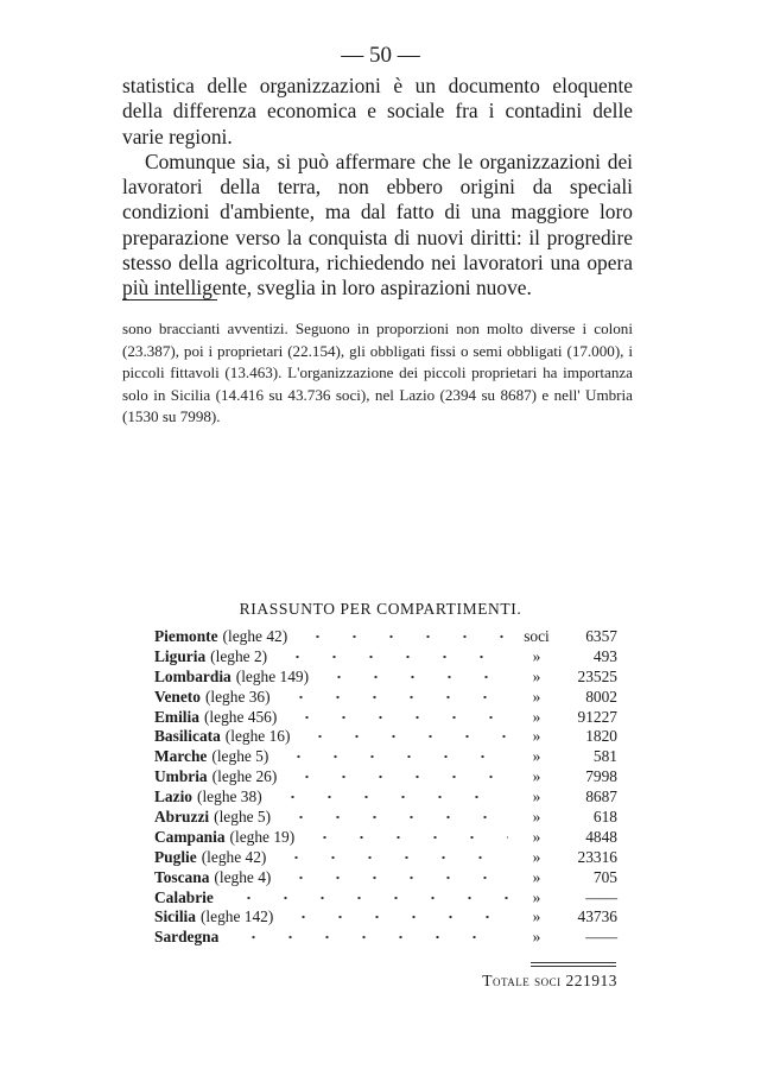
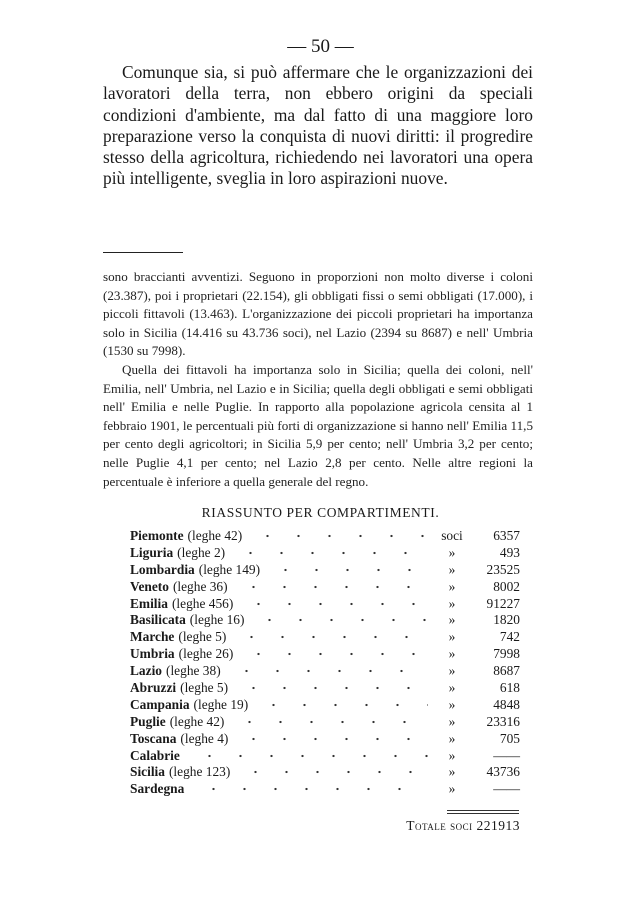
  — 50 —
- statistica delle organizzazioni è un documento eloquente della differenza economica e sociale fra i contadini delle varie regioni.
  Comunque sia, si può affermare che le organizzazioni dei lavoratori della terra, non ebbero origini da speciali condizioni d'ambiente, ma dal fatto di una maggiore loro preparazione verso la conquista di nuovi diritti: il progredire stesso della agricoltura, richiedendo nei lavoratori una opera più intelligente, sveglia in loro aspirazioni nuove.
  sono braccianti avventizi. Seguono in proporzioni non molto diverse i coloni (23.387), poi i proprietari (22.154), gli obbligati fissi o semi obbligati (17.000), i piccoli fittavoli (13.463). L'organizzazione dei piccoli proprietari ha importanza solo in Sicilia (14.416 su 43.736 soci), nel Lazio (2394 su 8687) e nell' Umbria (1530 su 7998).
+ Quella dei fittavoli ha importanza solo in Sicilia; quella dei coloni, nell' Emilia, nell' Umbria, nel Lazio e in Sicilia; quella degli obbligati e semi obbligati nell' Emilia e nelle Puglie. In rapporto alla popolazione agricola censita al 1 febbraio 1901, le percentuali più forti di organizzazione si hanno nell' Emilia 11,5 per cento degli agricoltori; in Sicilia 5,9 per cento; nell' Umbria 3,2 per cento; nelle Puglie 4,1 per cento; nel Lazio 2,8 per cento. Nelle altre regioni la percentuale è inferiore a quella generale del regno.
  RIASSUNTO PER COMPARTIMENTI.
  Piemonte
  (leghe 42)
  soci
  6357
  Liguria
  (leghe 2)
  »
  493
  Lombardia
  (leghe 149)
  »
  23525
  Veneto
  (leghe 36)
  »
  8002
  Emilia
  (leghe 456)
  »
  91227
  Basilicata
  (leghe 16)
  »
  1820
  Marche
  (leghe 5)
  »
- 581
+ 742
  Umbria
  (leghe 26)
  »
  7998
  Lazio
  (leghe 38)
  »
  8687
  Abruzzi
  (leghe 5)
  »
  618
  Campania
  (leghe 19)
  »
  4848
  Puglie
  (leghe 42)
  »
  23316
  Toscana
  (leghe 4)
  »
  705
  Calabrie
  »
  ——
  Sicilia
- (leghe 142)
+ (leghe 123)
  »
  43736
  Sardegna
  »
  ——
  Totale soci 221913
